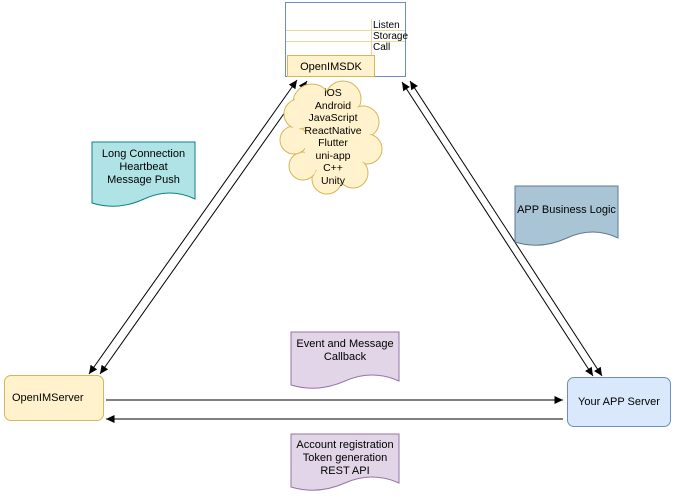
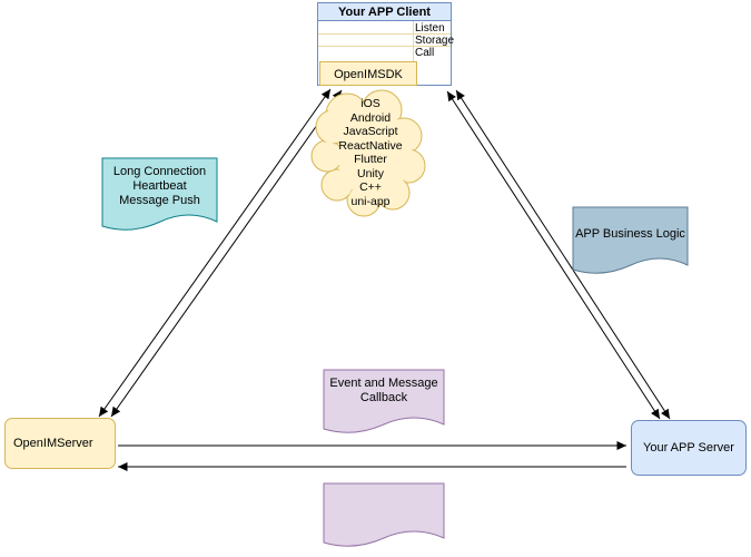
+ Your APP Client
  Listen
  Storage
  Call
  OpenIMSDK
  iOS
  Android
  JavaScript
  ReactNative
  Flutter
- uni-app
+ Unity
  C++
- Unity
+ uni-app
  Long Connection
  Heartbeat
  Message Push
  APP Business Logic
  Event and Message
  Callback
- Account registration
- Token generation
- REST API
  OpenIMServer
  Your APP Server
